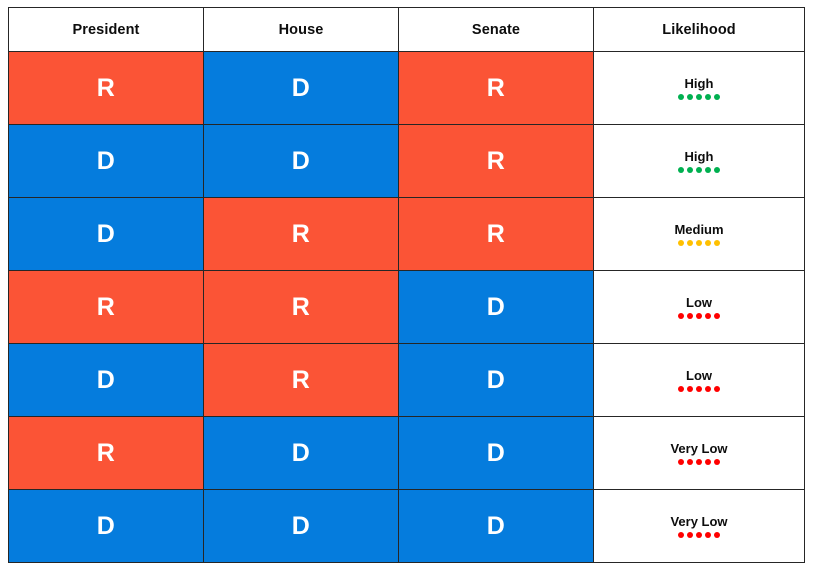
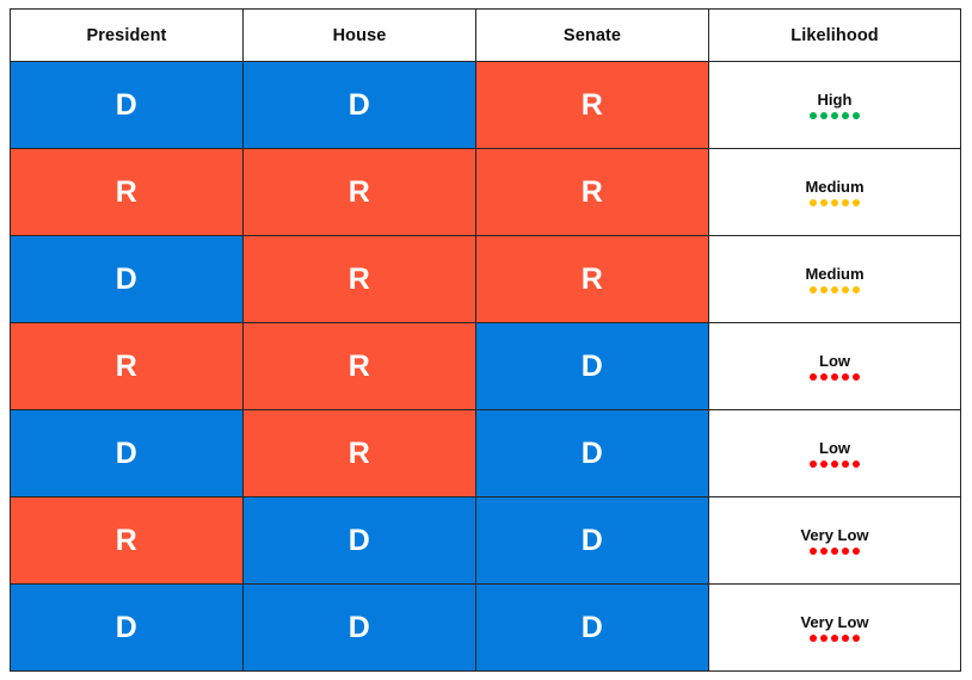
  President	House	Senate	Likelihood
- R	D	R	High
  D	D	R	High
+ R	R	R	Medium
  D	R	R	Medium
  R	R	D	Low
  D	R	D	Low
  R	D	D	Very Low
  D	D	D	Very Low
